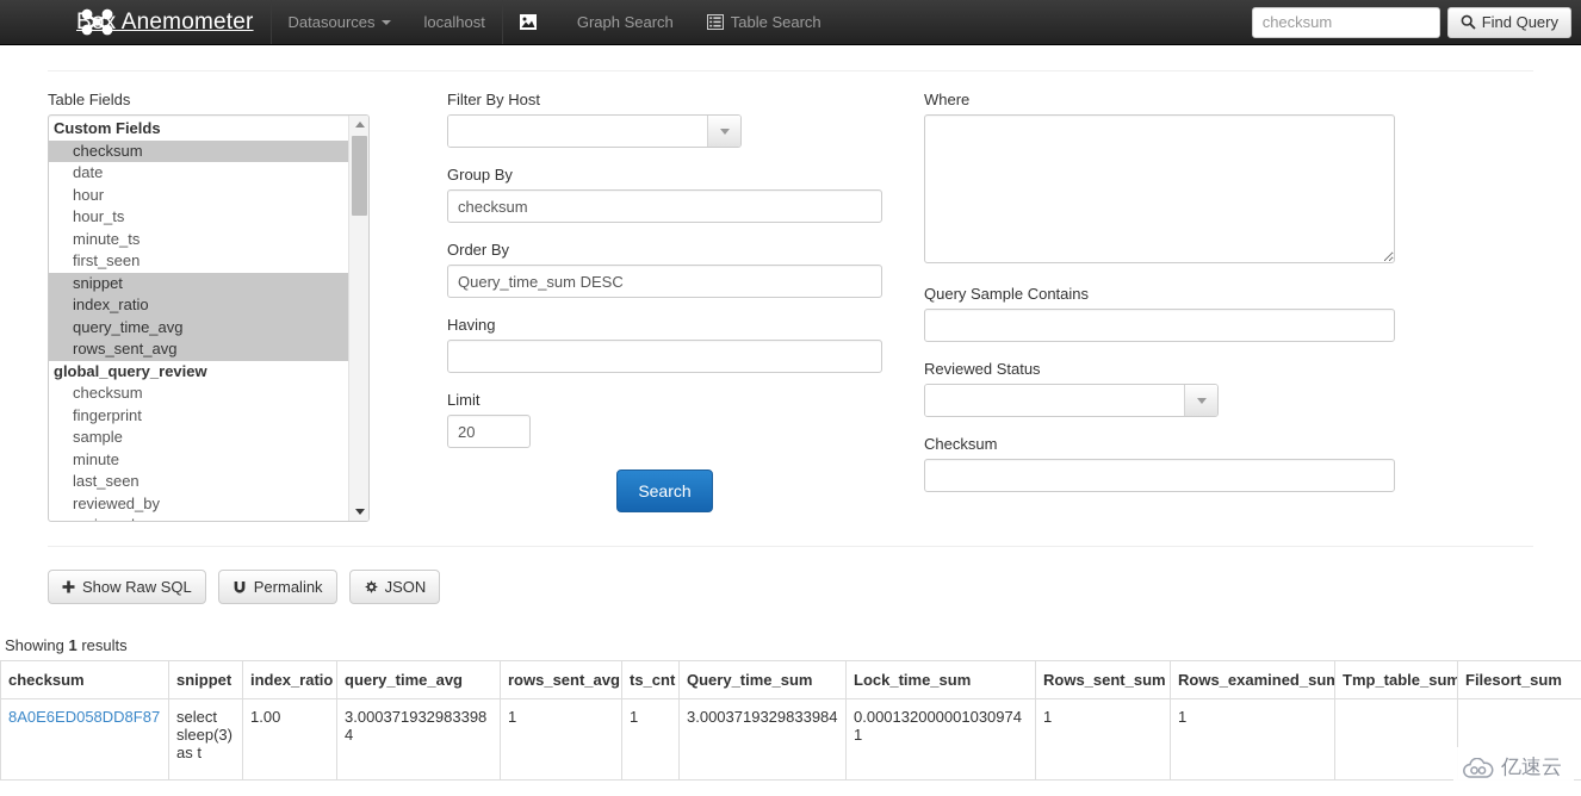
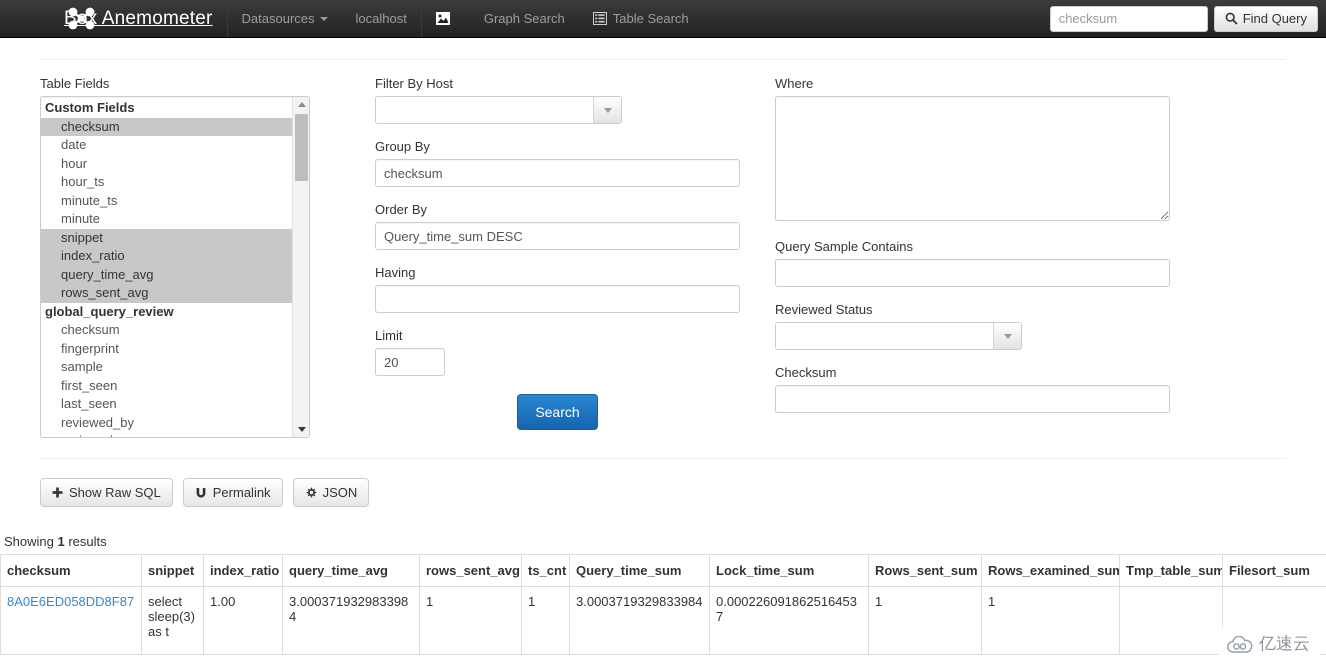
  Box Anemometer
  Datasources
  localhost
  Graph Search
  Table Search
  checksum
  Find Query
  Table Fields
  Custom Fields
  checksum
  date
  hour
  hour_ts
  minute_ts
- first_seen
+ minute
  snippet
  index_ratio
  query_time_avg
  rows_sent_avg
  global_query_review
  checksum
  fingerprint
  sample
- minute
+ first_seen
  last_seen
  reviewed_by
  Filter By Host
  Group By
  checksum
  Order By
  Query_time_sum DESC
  Having
  Limit
  20
  Search
  Where
  Query Sample Contains
  Reviewed Status
  Checksum
  Show Raw SQL
  Permalink
  JSON
  Showing 1 results
  checksum	snippet	index_ratio	query_time_avg	rows_sent_avg	ts_cnt	Query_time_sum	Lock_time_sum	Rows_sent_sum	Rows_examined_sum	Tmp_table_sum	Filesort_sum
- 8A0E6ED058DD8F87	select sleep(3) as t	1.00	3.0003719329833984	1	1	3.0003719329833984	0.0001320000010309741	1	1
+ 8A0E6ED058DD8F87	select sleep(3) as t	1.00	3.0003719329833984	1	1	3.0003719329833984	0.0002260918625164537	1	1
  亿速云
